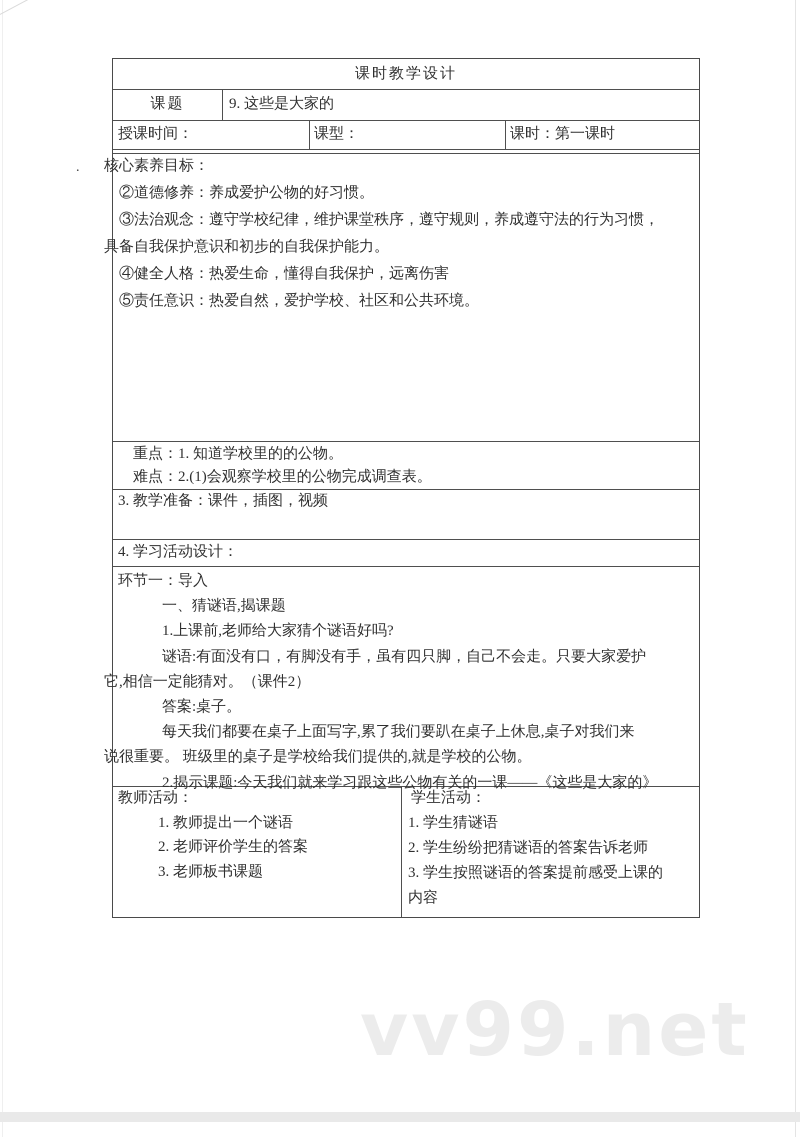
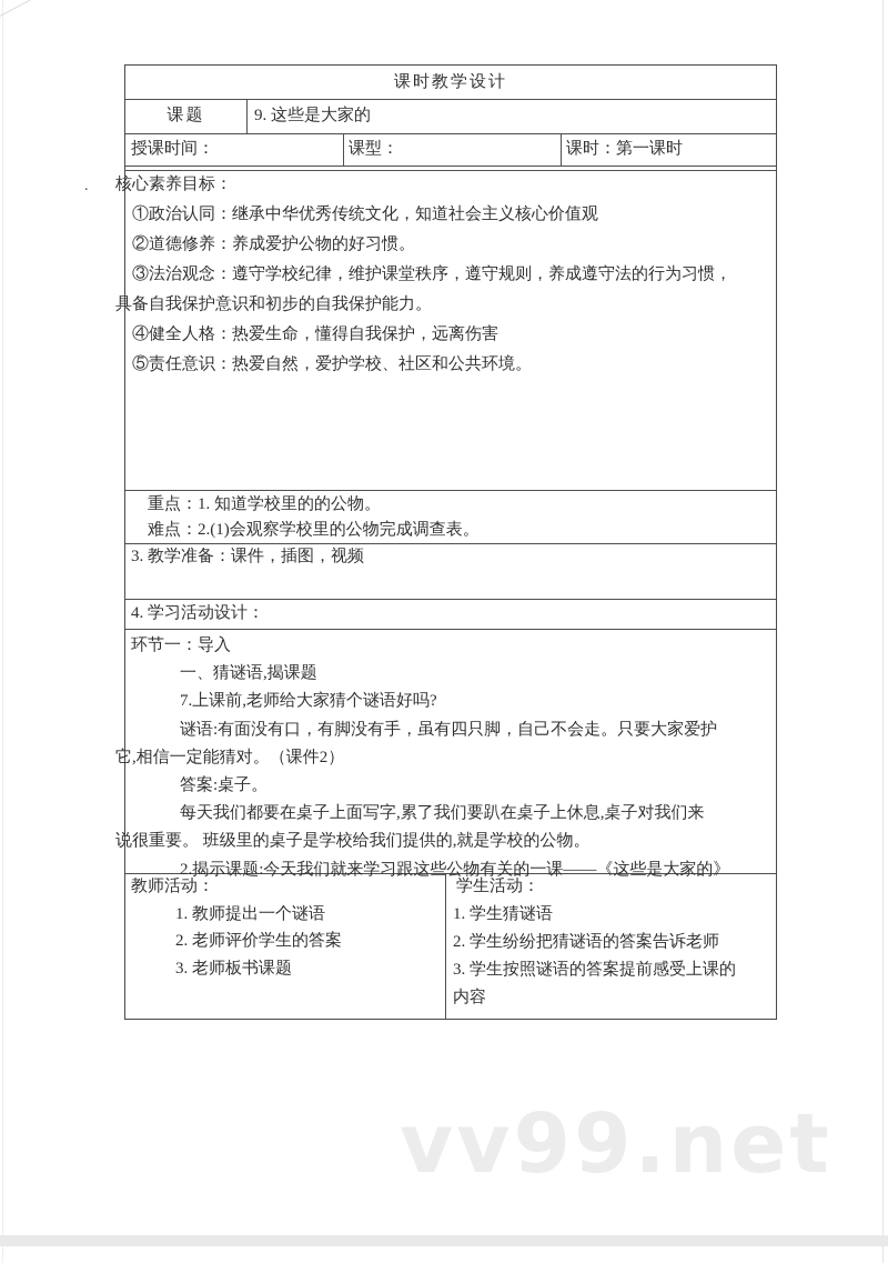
  .
  课时教学设计
  课题
  9. 这些是大家的
  授课时间：
  课型：
  课时：第一课时
  核心素养目标：
+ ①政治认同：继承中华优秀传统文化，知道社会主义核心价值观
  ②道德修养：养成爱护公物的好习惯。
  ③法治观念：遵守学校纪律，维护课堂秩序，遵守规则，养成遵守法的行为习惯，
  具备自我保护意识和初步的自我保护能力。
  ④健全人格：热爱生命，懂得自我保护，远离伤害
  ⑤责任意识：热爱自然，爱护学校、社区和公共环境。
  重点：1. 知道学校里的的公物。
  难点：2.(1)会观察学校里的公物完成调查表。
  3. 教学准备：课件，插图，视频
  4. 学习活动设计：
  环节一：导入
  一、猜谜语,揭课题
- 1.上课前,老师给大家猜个谜语好吗?
+ 7.上课前,老师给大家猜个谜语好吗?
  谜语:有面没有口，有脚没有手，虽有四只脚，自己不会走。只要大家爱护
  它,相信一定能猜对。（课件2）
  答案:桌子。
  每天我们都要在桌子上面写字,累了我们要趴在桌子上休息,桌子对我们来
  说很重要。 班级里的桌子是学校给我们提供的,就是学校的公物。
  2.揭示课题:今天我们就来学习跟这些公物有关的一课——《这些是大家的》
  教师活动：
  1. 教师提出一个谜语
  2. 老师评价学生的答案
  3. 老师板书课题
  学生活动：
  1. 学生猜谜语
  2. 学生纷纷把猜谜语的答案告诉老师
  3. 学生按照谜语的答案提前感受上课的内容
